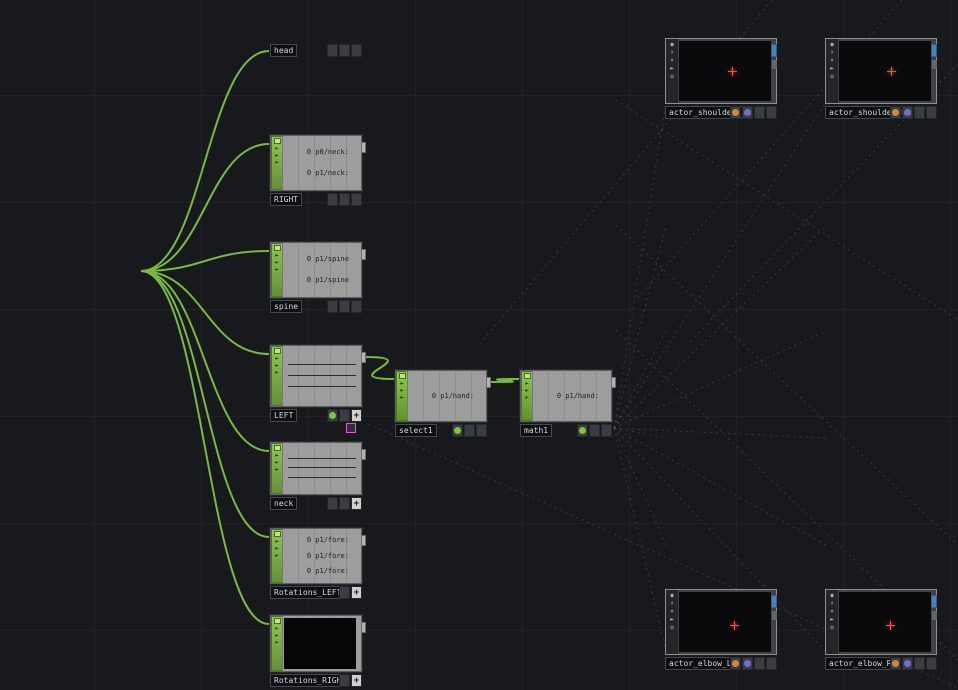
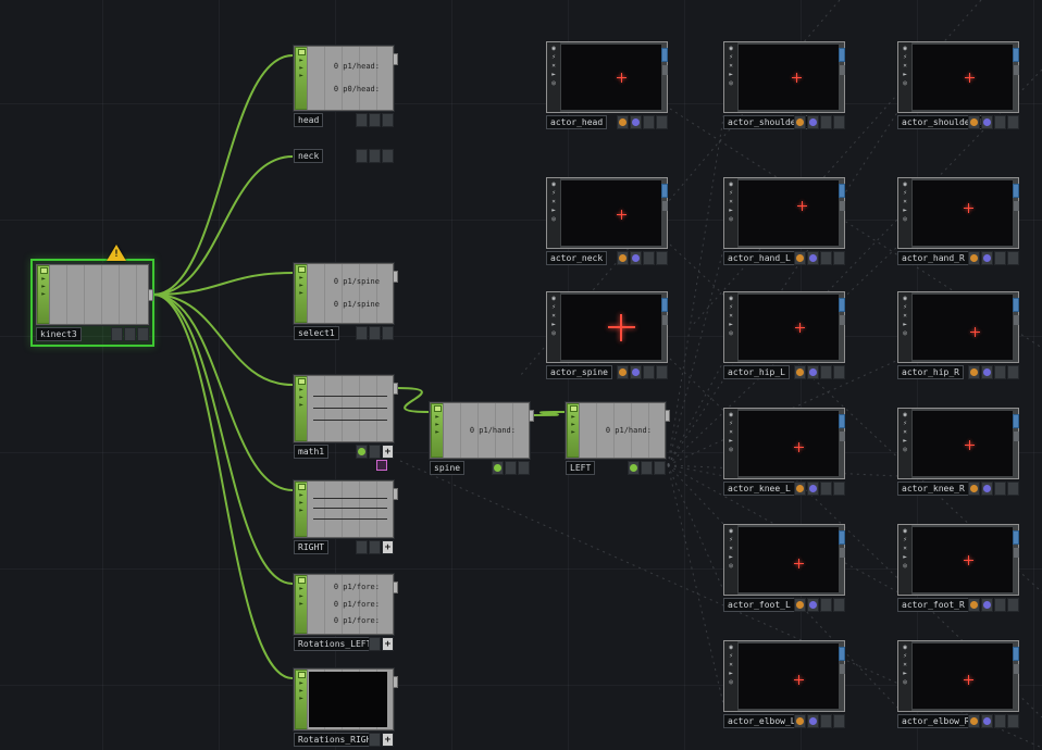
+ !
+ kinect3
+ 0 p1/head:
+ 0 p0/head:
  head
- 0 p0/neck:
- 0 p1/neck:
- RIGHT
+ neck
  0 p1/spine
  0 p1/spine
- spine
+ select1
- LEFT
+ math1
  +
- neck
+ RIGHT
  +
  0 p1/fore:
  0 p1/fore:
  0 p1/fore:
  Rotations_LEF
  +
  Rotations_RIG
  +
  0 p1/hand:
- select1
+ spine
  0 p1/hand:
- math1
+ LEFT
+ actor_head
  actor_should
  actor_should
+ actor_neck
+ actor_hand_L
+ actor_hand_R
+ actor_spine
+ actor_hip_L
+ actor_hip_R
+ actor_knee_L
+ actor_knee_R
+ actor_foot_L
+ actor_foot_R
  actor_elbow_
  actor_elbow_
